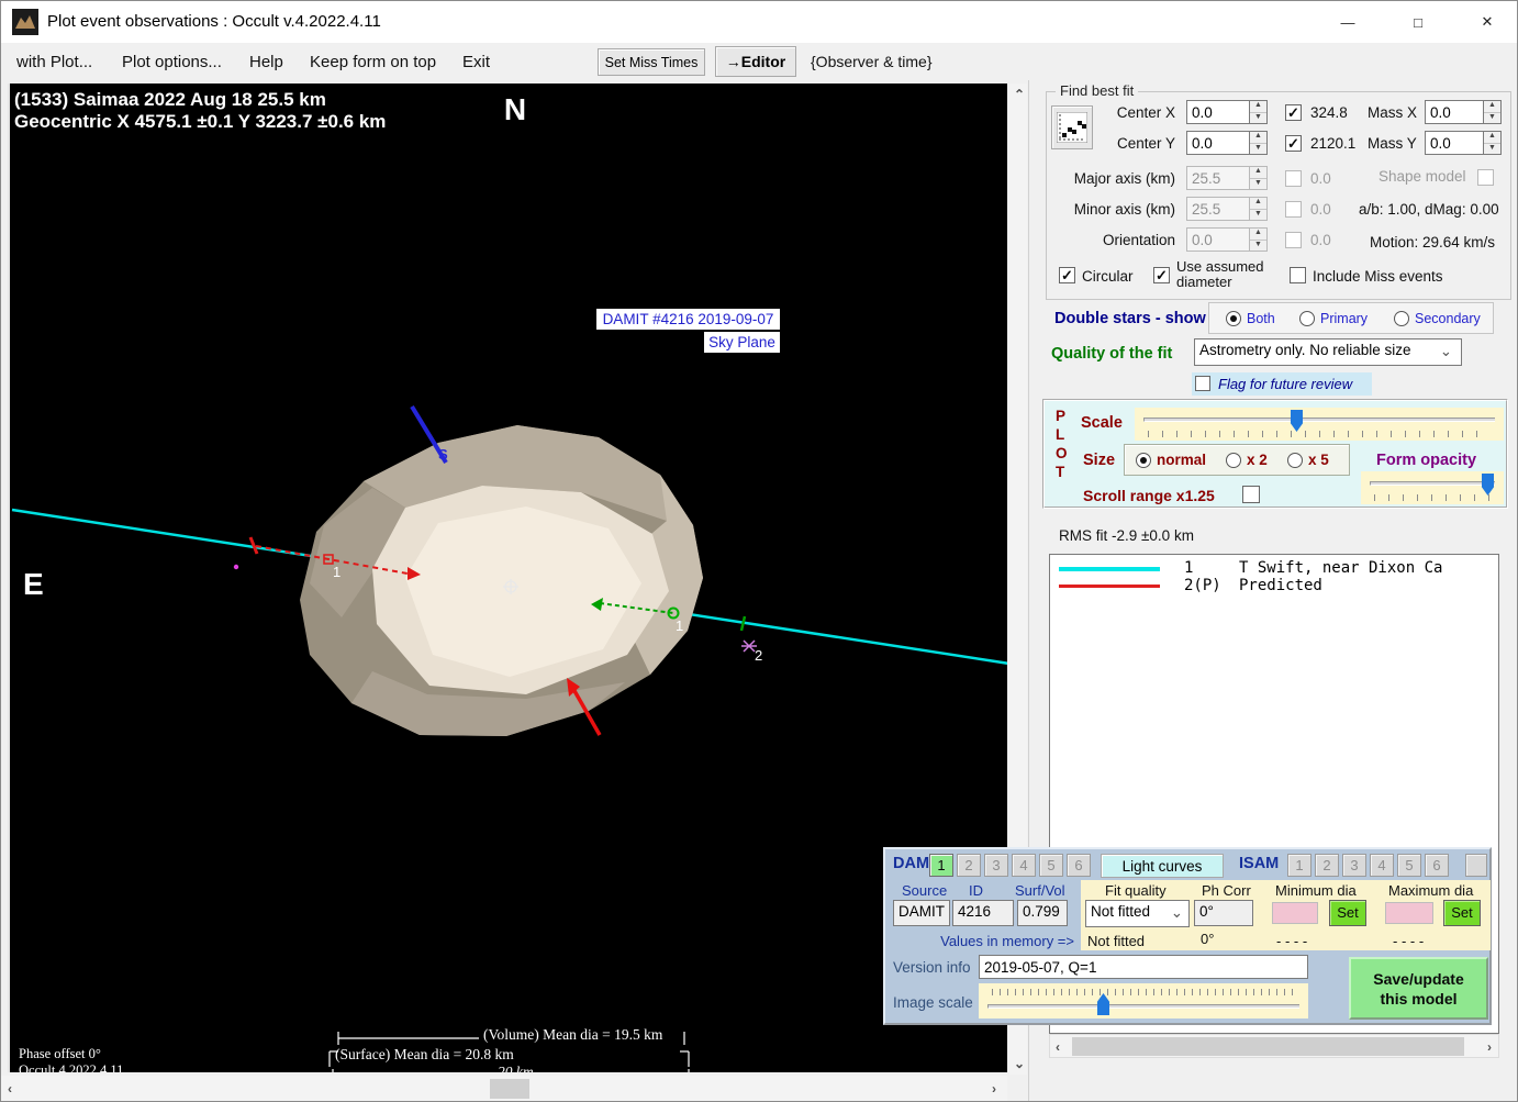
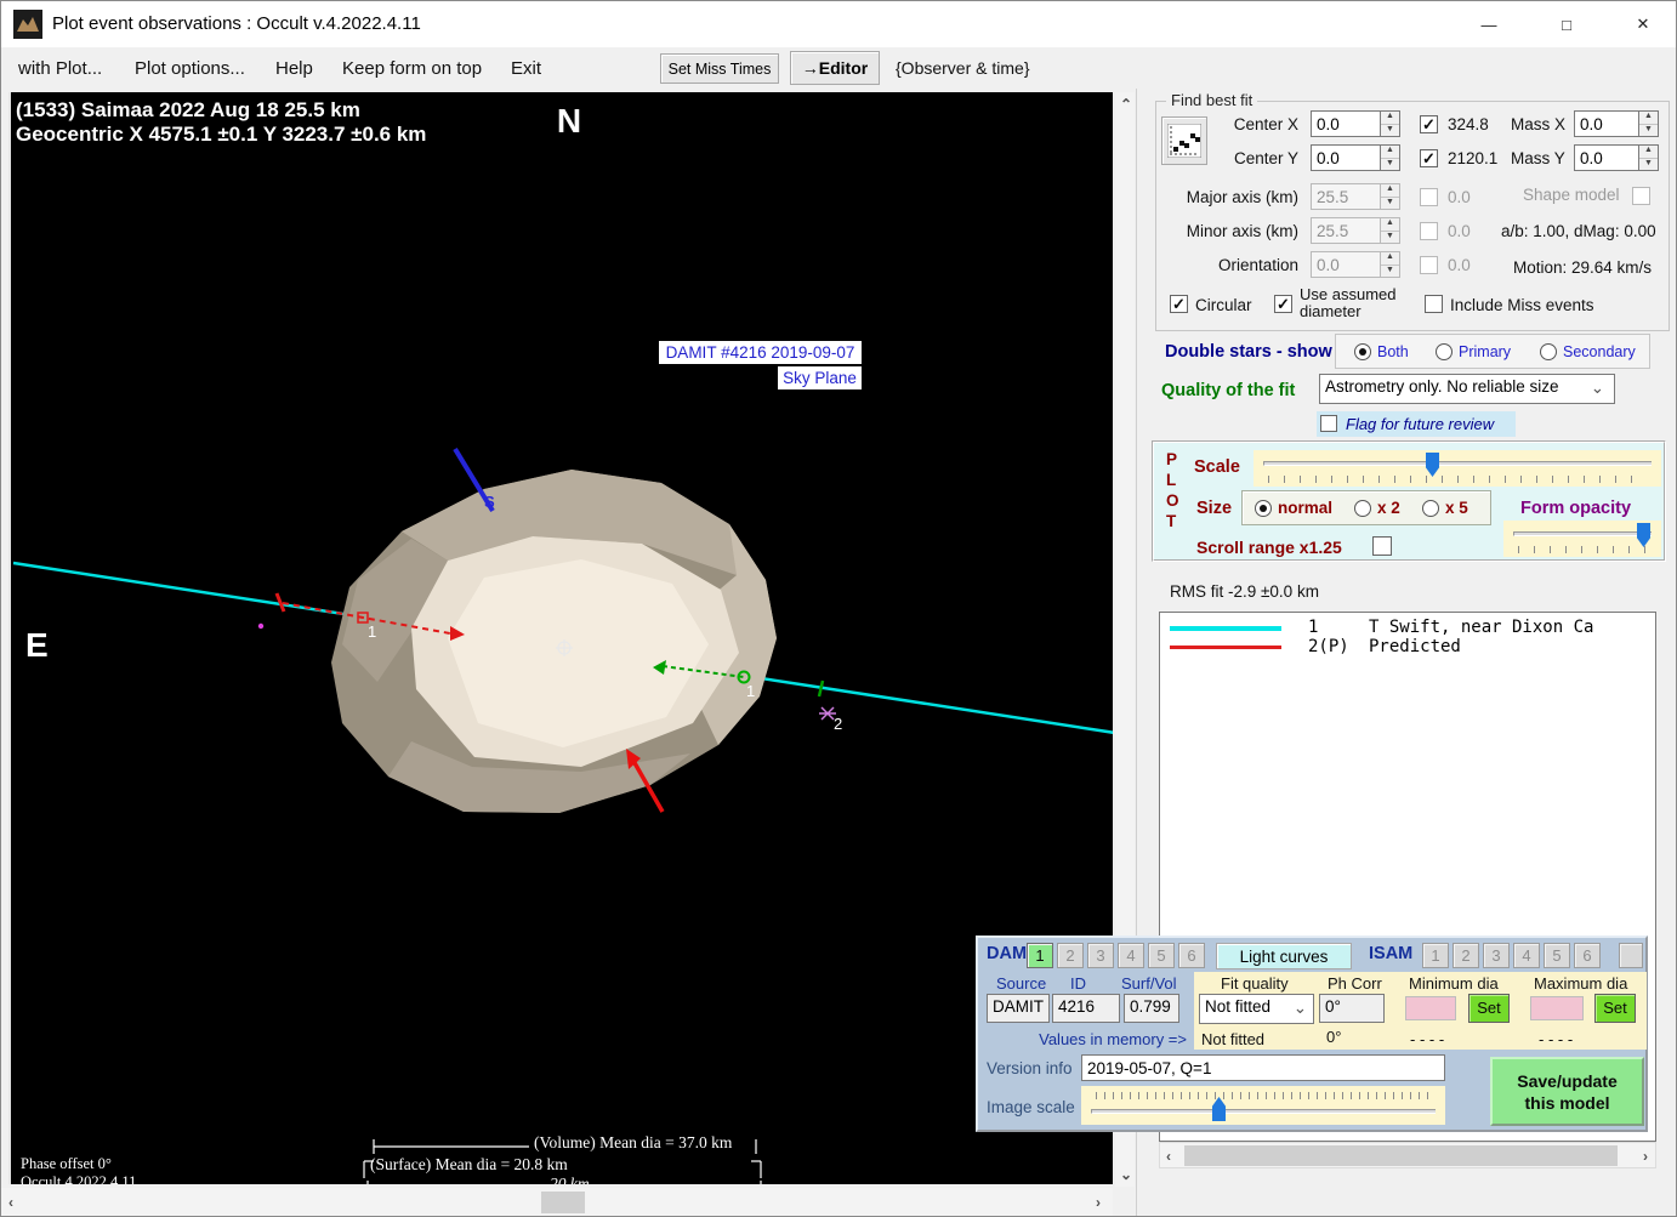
  Plot event observations : Occult v.4.2022.4.11
  —
  □
  ✕
  with Plot...
  Plot options...
  Help
  Keep form on top
  Exit
  Set Miss Times
  →Editor
  {Observer & time}
  (1533) Saimaa 2022 Aug 18 25.5 km
  Geocentric X 4575.1 ±0.1 Y 3223.7 ±0.6 km
  N
  E
  DAMIT #4216 2019-09-07
  Sky Plane
  S
  1
  1
  2
- (Volume) Mean dia = 19.5 km
+ (Volume) Mean dia = 37.0 km
  (Surface) Mean dia = 20.8 km
  20 km
  Phase offset 0°
  Occult 4.2022.4.11
  ⌃
  ⌄
  ‹
  ›
  Find best fit
  Center X
  0.0
  ✓
  324.8
  Mass X
  0.0
  Center Y
  0.0
  ✓
  2120.1
  Mass Y
  0.0
  Major axis (km)
  25.5
  0.0
  Shape model
  Minor axis (km)
  25.5
  0.0
  a/b: 1.00, dMag: 0.00
  Orientation
  0.0
  0.0
  Motion: 29.64 km/s
  ✓
  Circular
  ✓
  Use assumed diameter
  Include Miss events
  Double stars - show
  Both
  Primary
  Secondary
  Quality of the fit
  Astrometry only. No reliable size
  ⌄
  Flag for future review
  P
  L
  O
  T
  Scale
  Size
  normal
  x 2
  x 5
  Form opacity
  Scroll range x1.25
  RMS fit -2.9 ±0.0 km
  1
  T Swift, near Dixon Ca
  2(P)
  Predicted
  ‹
  ›
  1
  2
  3
  4
  5
  6
  Light curves
  ISAM
  1
  2
  3
  4
  5
  6
  Source
  ID
  Surf/Vol
  Fit quality
  Ph Corr
  Minimum dia
  Maximum dia
  DAMIT
  4216
  0.799
  Not fitted
  ⌄
  0°
  Set
  Set
  Values in memory =>
  Not fitted
  0°
  - - - -
  - - - -
  Version info
  2019-05-07, Q=1
  Image scale
  Save/update
  this model
